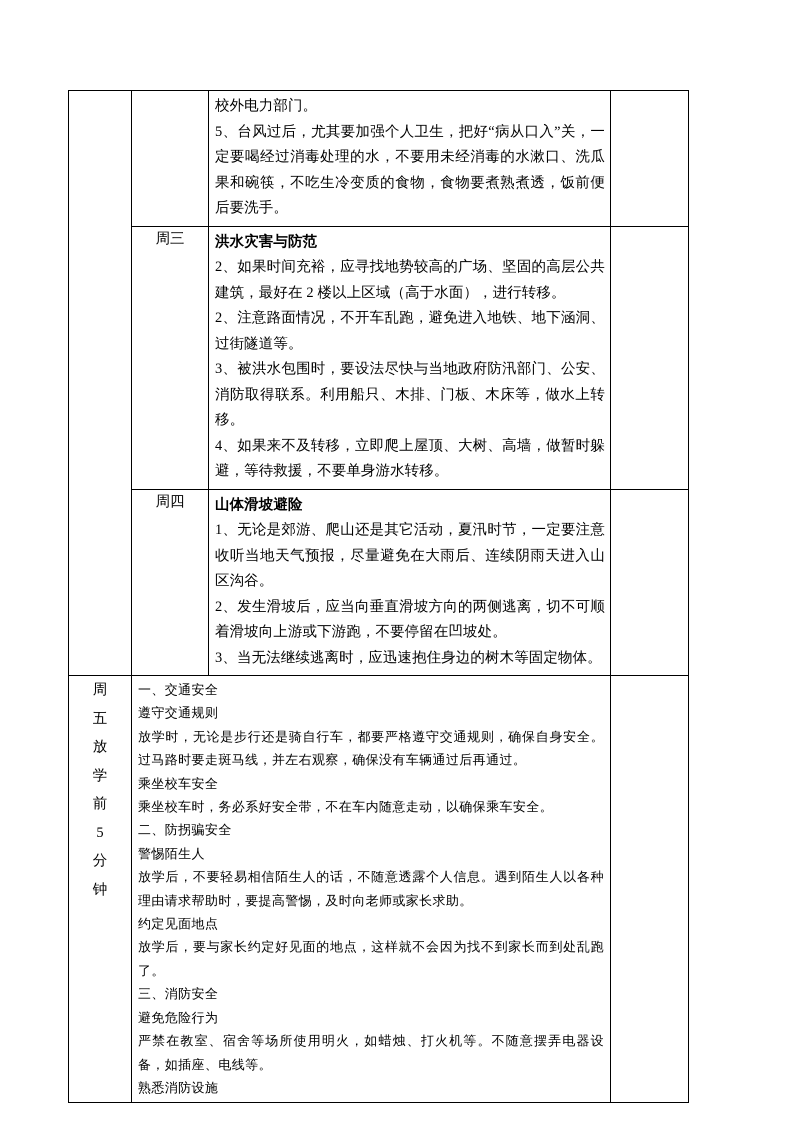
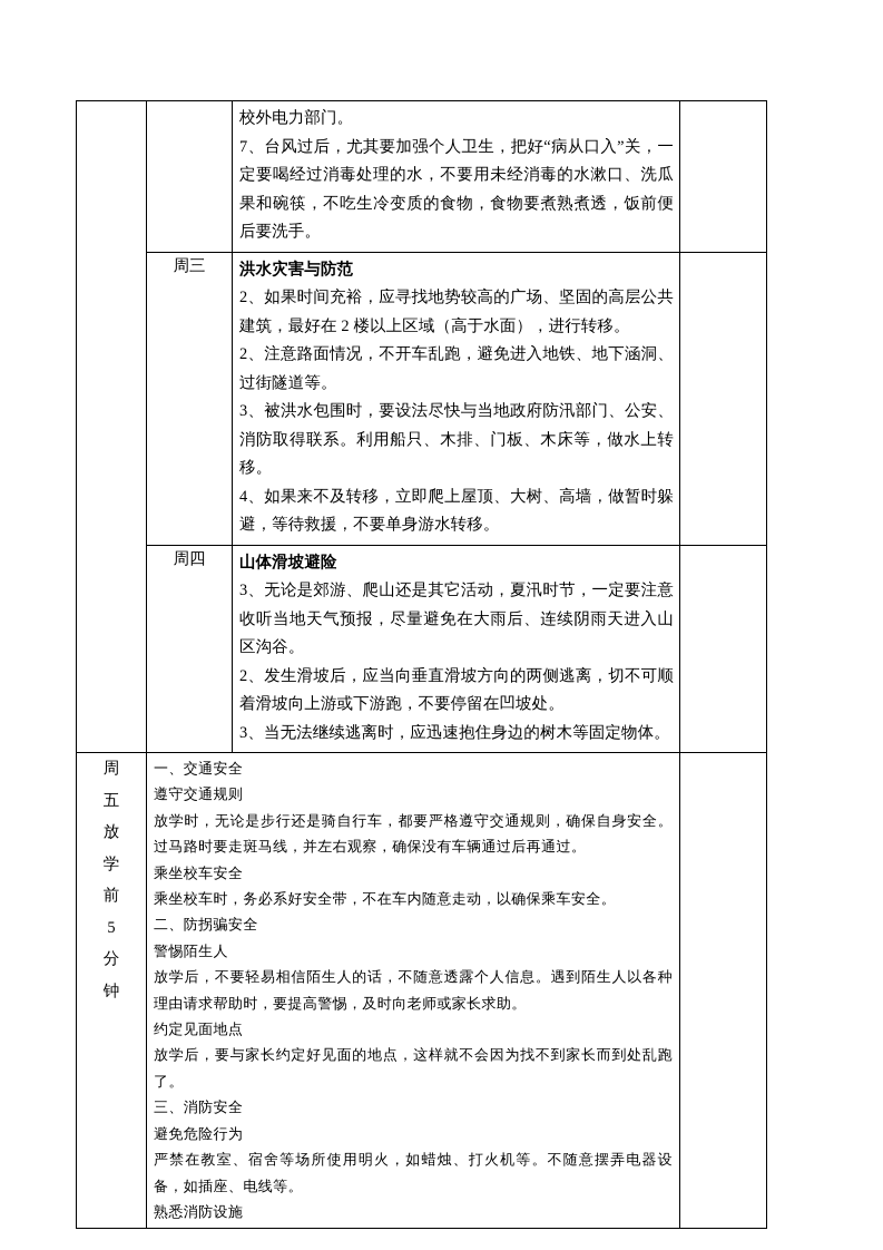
- 		校外电力部门。 5、台风过后，尤其要加强个人卫生，把好“病从口入”关，一定要喝经过消毒处理的水，不要用未经消毒的水漱口、洗瓜果和碗筷，不吃生冷变质的食物，食物要煮熟煮透，饭前便后要洗手。
+ 		校外电力部门。 7、台风过后，尤其要加强个人卫生，把好“病从口入”关，一定要喝经过消毒处理的水，不要用未经消毒的水漱口、洗瓜果和碗筷，不吃生冷变质的食物，食物要煮熟煮透，饭前便后要洗手。
  周三	洪水灾害与防范 2、如果时间充裕，应寻找地势较高的广场、坚固的高层公共建筑，最好在 2 楼以上区域（高于水面），进行转移。 2、注意路面情况，不开车乱跑，避免进入地铁、地下涵洞、过街隧道等。 3、被洪水包围时，要设法尽快与当地政府防汛部门、公安、消防取得联系。利用船只、木排、门板、木床等，做水上转移。 4、如果来不及转移，立即爬上屋顶、大树、高墙，做暂时躲避，等待救援，不要单身游水转移。
- 周四	山体滑坡避险 1、无论是郊游、爬山还是其它活动，夏汛时节，一定要注意收听当地天气预报，尽量避免在大雨后、连续阴雨天进入山区沟谷。 2、发生滑坡后，应当向垂直滑坡方向的两侧逃离，切不可顺着滑坡向上游或下游跑，不要停留在凹坡处。 3、当无法继续逃离时，应迅速抱住身边的树木等固定物体。
+ 周四	山体滑坡避险 3、无论是郊游、爬山还是其它活动，夏汛时节，一定要注意收听当地天气预报，尽量避免在大雨后、连续阴雨天进入山区沟谷。 2、发生滑坡后，应当向垂直滑坡方向的两侧逃离，切不可顺着滑坡向上游或下游跑，不要停留在凹坡处。 3、当无法继续逃离时，应迅速抱住身边的树木等固定物体。
  周 五 放 学 前 5 分 钟	一、交通安全 遵守交通规则 放学时，无论是步行还是骑自行车，都要严格遵守交通规则，确保自身安全。过马路时要走斑马线，并左右观察，确保没有车辆通过后再通过。 乘坐校车安全 乘坐校车时，务必系好安全带，不在车内随意走动，以确保乘车安全。 二、防拐骗安全 警惕陌生人 放学后，不要轻易相信陌生人的话，不随意透露个人信息。遇到陌生人以各种理由请求帮助时，要提高警惕，及时向老师或家长求助。 约定见面地点 放学后，要与家长约定好见面的地点，这样就不会因为找不到家长而到处乱跑了。 三、消防安全 避免危险行为 严禁在教室、宿舍等场所使用明火，如蜡烛、打火机等。不随意摆弄电器设备，如插座、电线等。 熟悉消防设施
